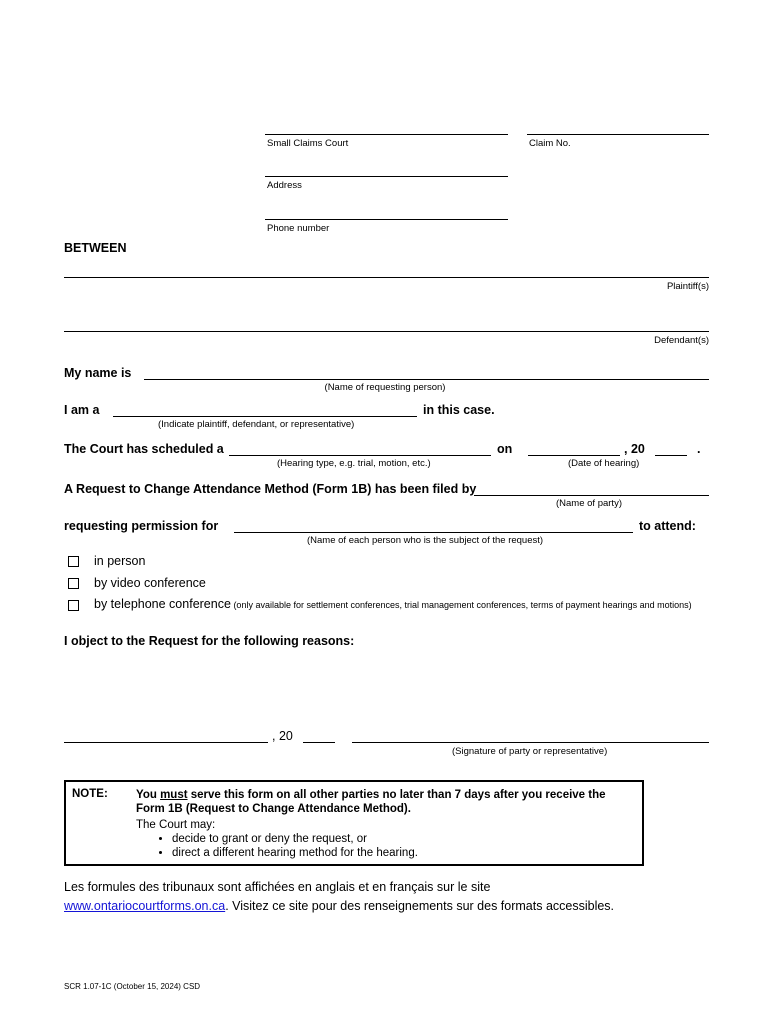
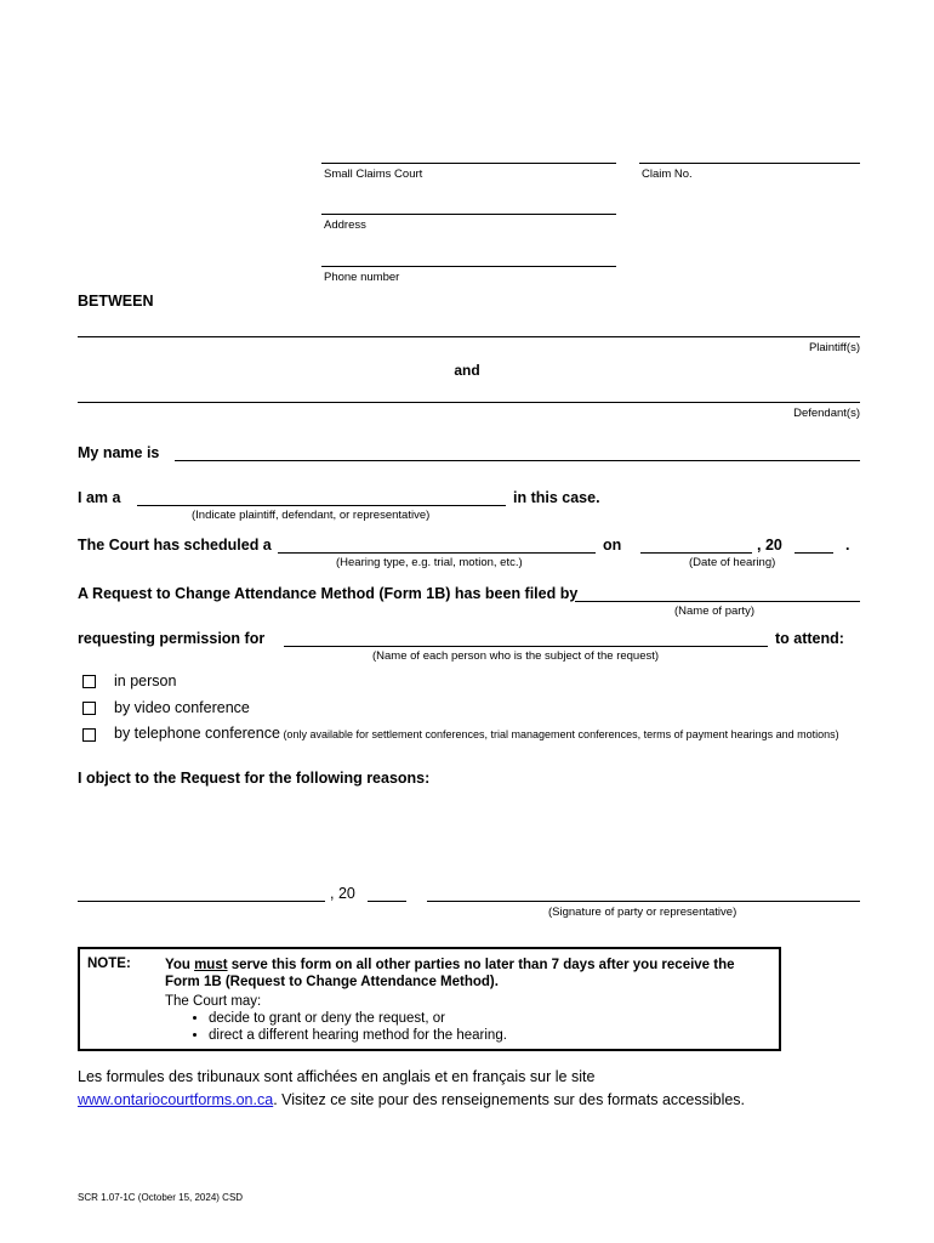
  Small Claims Court
  Claim No.
  Address
  Phone number
  BETWEEN
  Plaintiff(s)
+ and
  Defendant(s)
  My name is
- (Name of requesting person)
  I am a
  in this case.
  (Indicate plaintiff, defendant, or representative)
  The Court has scheduled a
  (Hearing type, e.g. trial, motion, etc.)
  on
  , 20
  .
  (Date of hearing)
  A Request to Change Attendance Method (Form 1B) has been filed by
  (Name of party)
  requesting permission for
  to attend:
  (Name of each person who is the subject of the request)
  in person
  by video conference
  by telephone conference (only available for settlement conferences, trial management conferences, terms of payment hearings and motions)
  I object to the Request for the following reasons:
  , 20
  (Signature of party or representative)
  NOTE:
  You must serve this form on all other parties no later than 7 days after you receive the Form 1B (Request to Change Attendance Method).
  The Court may:
  decide to grant or deny the request, or
  direct a different hearing method for the hearing.
  Les formules des tribunaux sont affichées en anglais et en français sur le site
  www.ontariocourtforms.on.ca. Visitez ce site pour des renseignements sur des formats accessibles.
  SCR 1.07-1C (October 15, 2024) CSD
